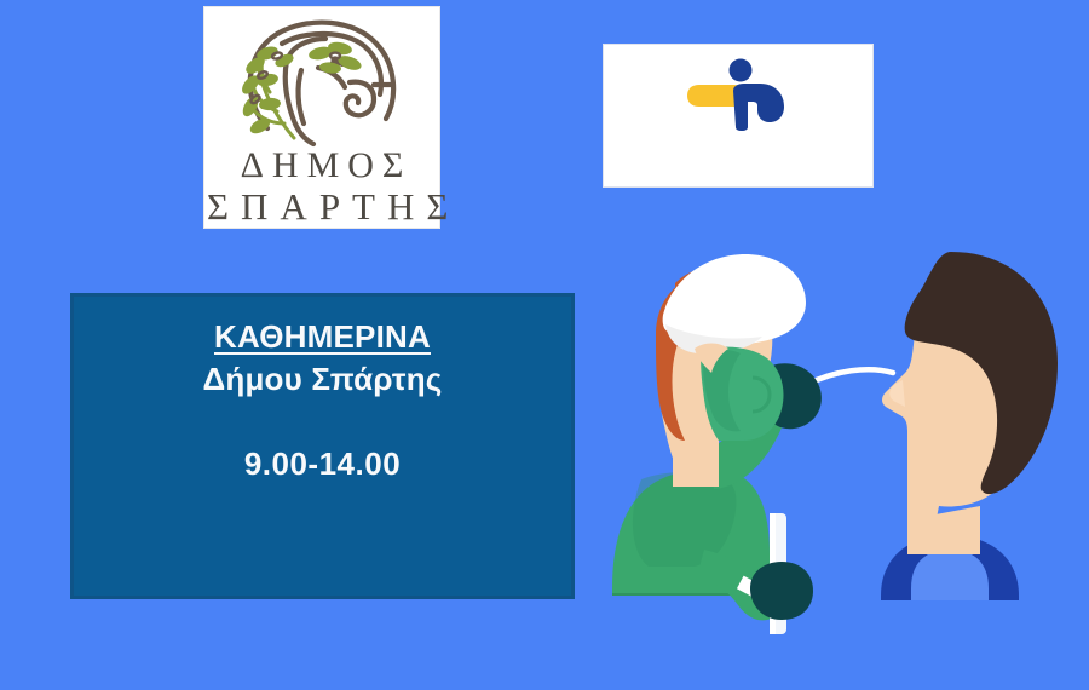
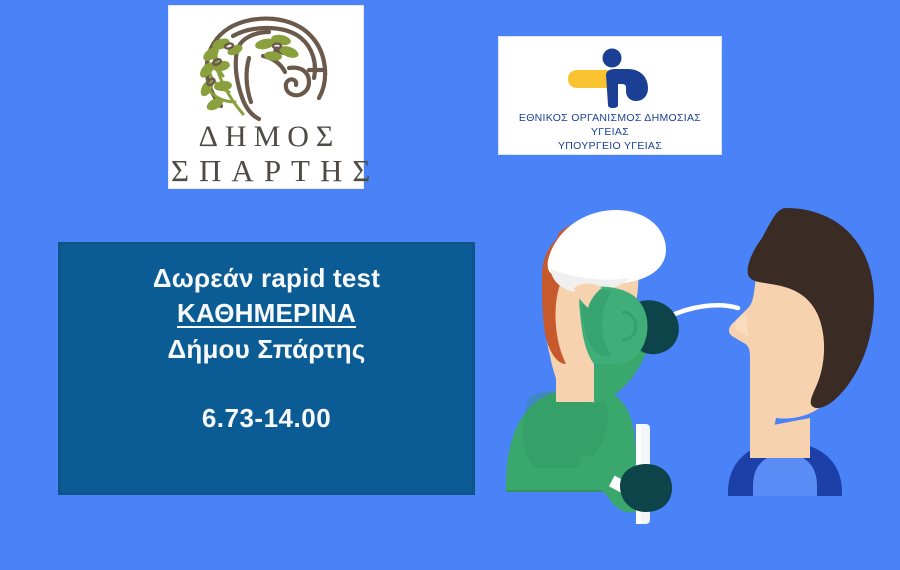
  ΔΗΜΟΣ
  ΣΠΑΡΤΗΣ
+ ΕΘΝΙΚΟΣ ΟΡΓΑΝΙΣΜΟΣ ΔΗΜΟΣΙΑΣ ΥΓΕΙΑΣ
+ ΥΠΟΥΡΓΕΙΟ ΥΓΕΙΑΣ
+ Δωρεάν rapid test
  ΚΑΘΗΜΕΡΙΝΑ
  Δήμου Σπάρτης
- 9.00-14.00
+ 6.73-14.00
